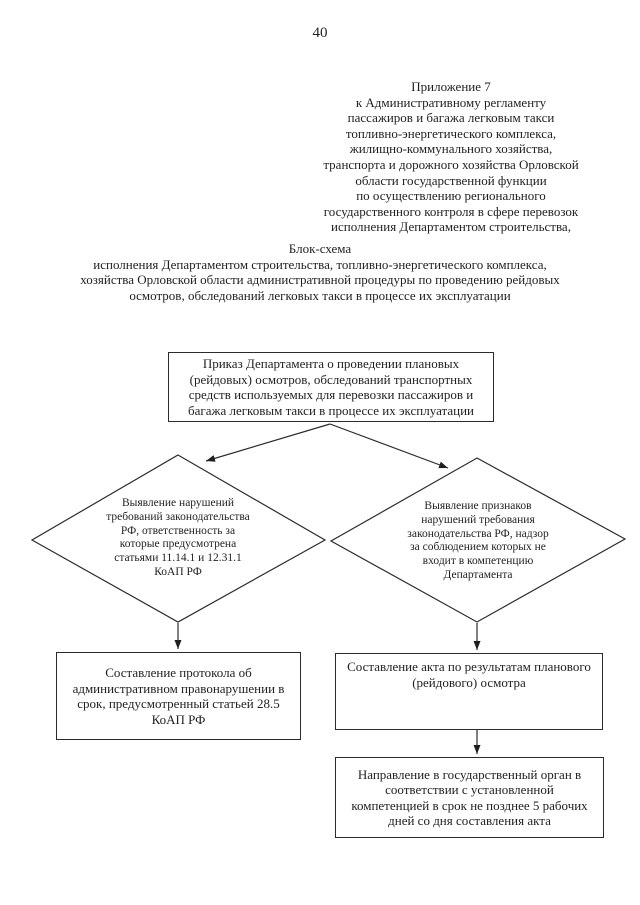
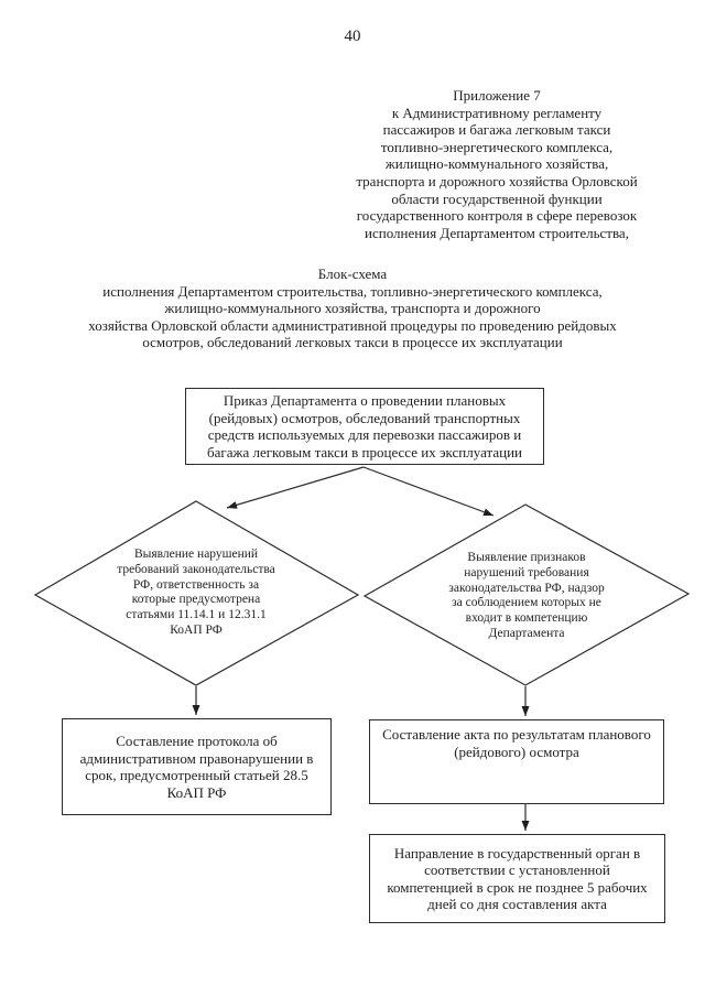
  40
  Приложение 7
  к Административному регламенту
  пассажиров и багажа легковым такси
  топливно-энергетического комплекса,
  жилищно-коммунального хозяйства,
  транспорта и дорожного хозяйства Орловской
  области государственной функции
- по осуществлению регионального
  государственного контроля в сфере перевозок
  исполнения Департаментом строительства,
  Блок-схема
  исполнения Департаментом строительства, топливно-энергетического комплекса,
+ жилищно-коммунального хозяйства, транспорта и дорожного
  хозяйства Орловской области административной процедуры по проведению рейдовых
  осмотров, обследований легковых такси в процессе их эксплуатации
  Приказ Департамента о проведении плановых
  (рейдовых) осмотров, обследований транспортных
  средств используемых для перевозки пассажиров и
  багажа легковым такси в процессе их эксплуатации
  Выявление нарушений
  требований законодательства
  РФ, ответственность за
  которые предусмотрена
  статьями 11.14.1 и 12.31.1
  КоАП РФ
  Выявление признаков
  нарушений требования
  законодательства РФ, надзор
  за соблюдением которых не
  входит в компетенцию
  Департамента
  Составление протокола об
  административном правонарушении в
  срок, предусмотренный статьей 28.5
  КоАП РФ
  Составление акта по результатам планового
  (рейдового) осмотра
  Направление в государственный орган в
  соответствии с установленной
  компетенцией в срок не позднее 5 рабочих
  дней со дня составления акта
